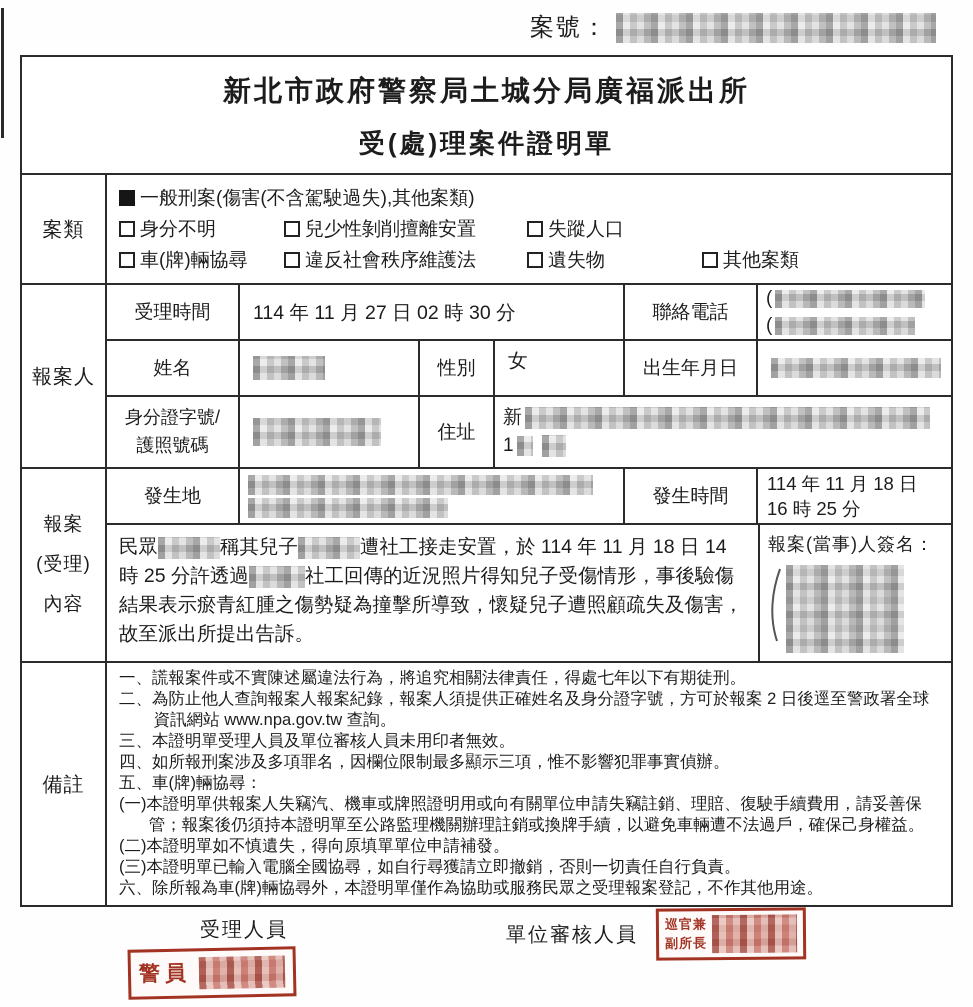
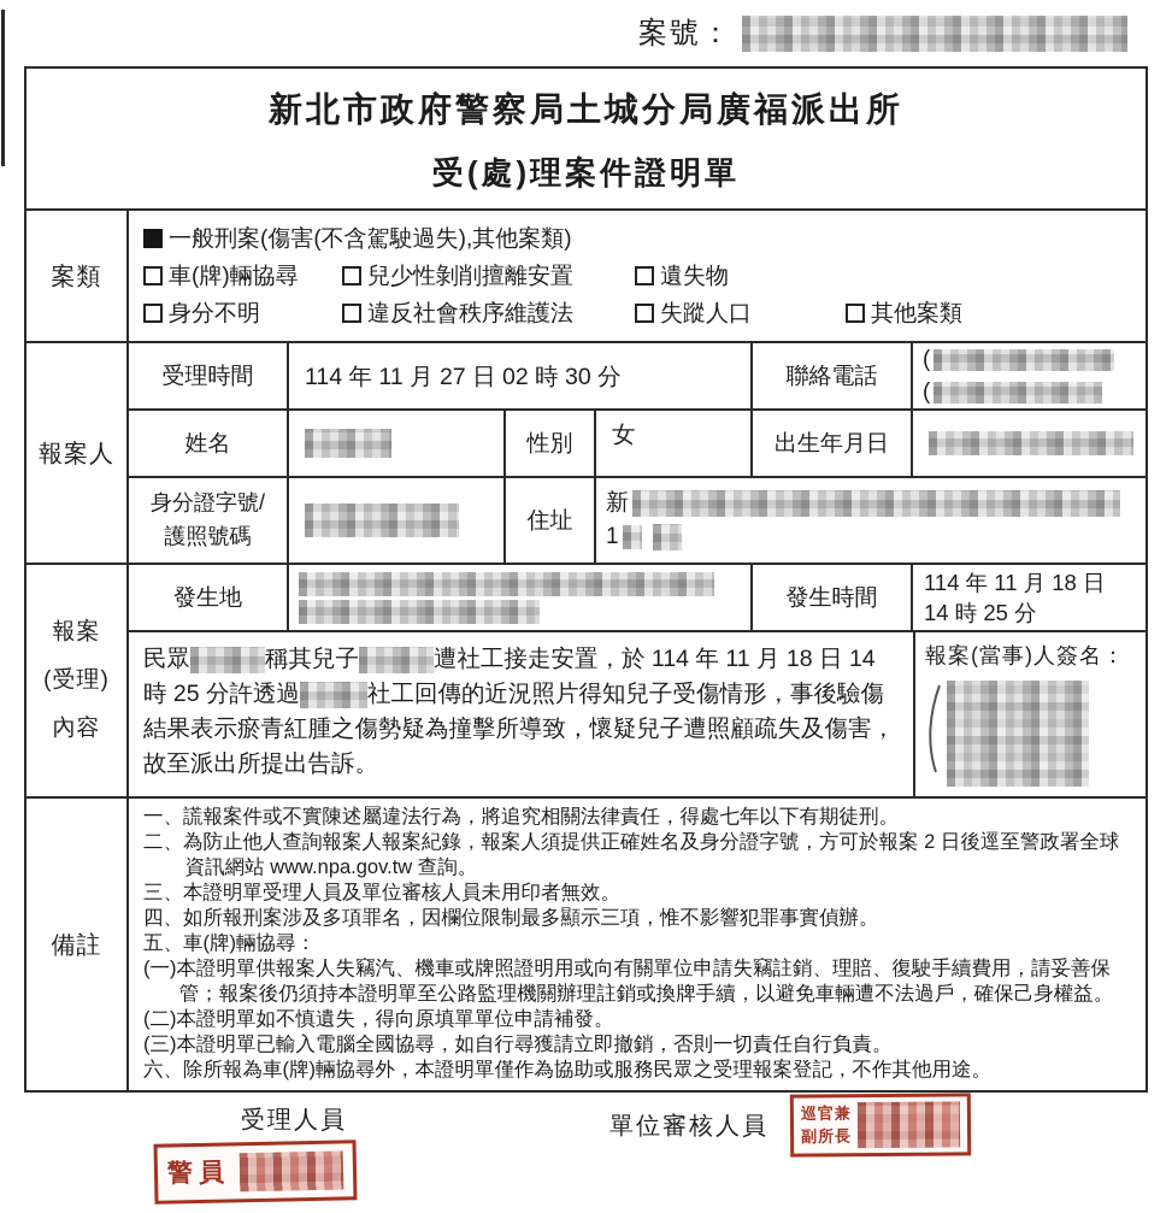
  案號：
  新北市政府警察局土城分局廣福派出所
  受(處)理案件證明單
  案類
  一般刑案(傷害(不含駕駛過失),其他案類)
- 身分不明
+ 車(牌)輛協尋
  兒少性剝削擅離安置
- 失蹤人口
+ 遺失物
- 車(牌)輛協尋
+ 身分不明
  違反社會秩序維護法
- 遺失物
+ 失蹤人口
  其他案類
  報案人
  受理時間
  114 年 11 月 27 日 02 時 30 分
  聯絡電話
  (
  (
  姓名
  性別
  女
  出生年月日
  身分證字號/
  護照號碼
  住址
  新
  1
  報案
  (受理)
  內容
  發生地
  發生時間
  114 年 11 月 18 日
- 16 時 25 分
+ 14 時 25 分
  民眾 稱其兒子 遭社工接走安置，於 114 年 11 月 18 日 14 時 25 分許透過 社工回傳的近況照片得知兒子受傷情形，事後驗傷結果表示瘀青紅腫之傷勢疑為撞擊所導致，懷疑兒子遭照顧疏失及傷害，故至派出所提出告訴。
  報案(當事)人簽名：
  備註
  一、謊報案件或不實陳述屬違法行為，將追究相關法律責任，得處七年以下有期徒刑。
  二、為防止他人查詢報案人報案紀錄，報案人須提供正確姓名及身分證字號，方可於報案 2 日後逕至警政署全球資訊網站 www.npa.gov.tw 查詢。
  三、本證明單受理人員及單位審核人員未用印者無效。
  四、如所報刑案涉及多項罪名，因欄位限制最多顯示三項，惟不影響犯罪事實偵辦。
  五、車(牌)輛協尋：
  (一)本證明單供報案人失竊汽、機車或牌照證明用或向有關單位申請失竊註銷、理賠、復駛手續費用，請妥善保管；報案後仍須持本證明單至公路監理機關辦理註銷或換牌手續，以避免車輛遭不法過戶，確保己身權益。
  (二)本證明單如不慎遺失，得向原填單單位申請補發。
  (三)本證明單已輸入電腦全國協尋，如自行尋獲請立即撤銷，否則一切責任自行負責。
  六、除所報為車(牌)輛協尋外，本證明單僅作為協助或服務民眾之受理報案登記，不作其他用途。
  受理人員
  單位審核人員
  巡官兼
  副所長
